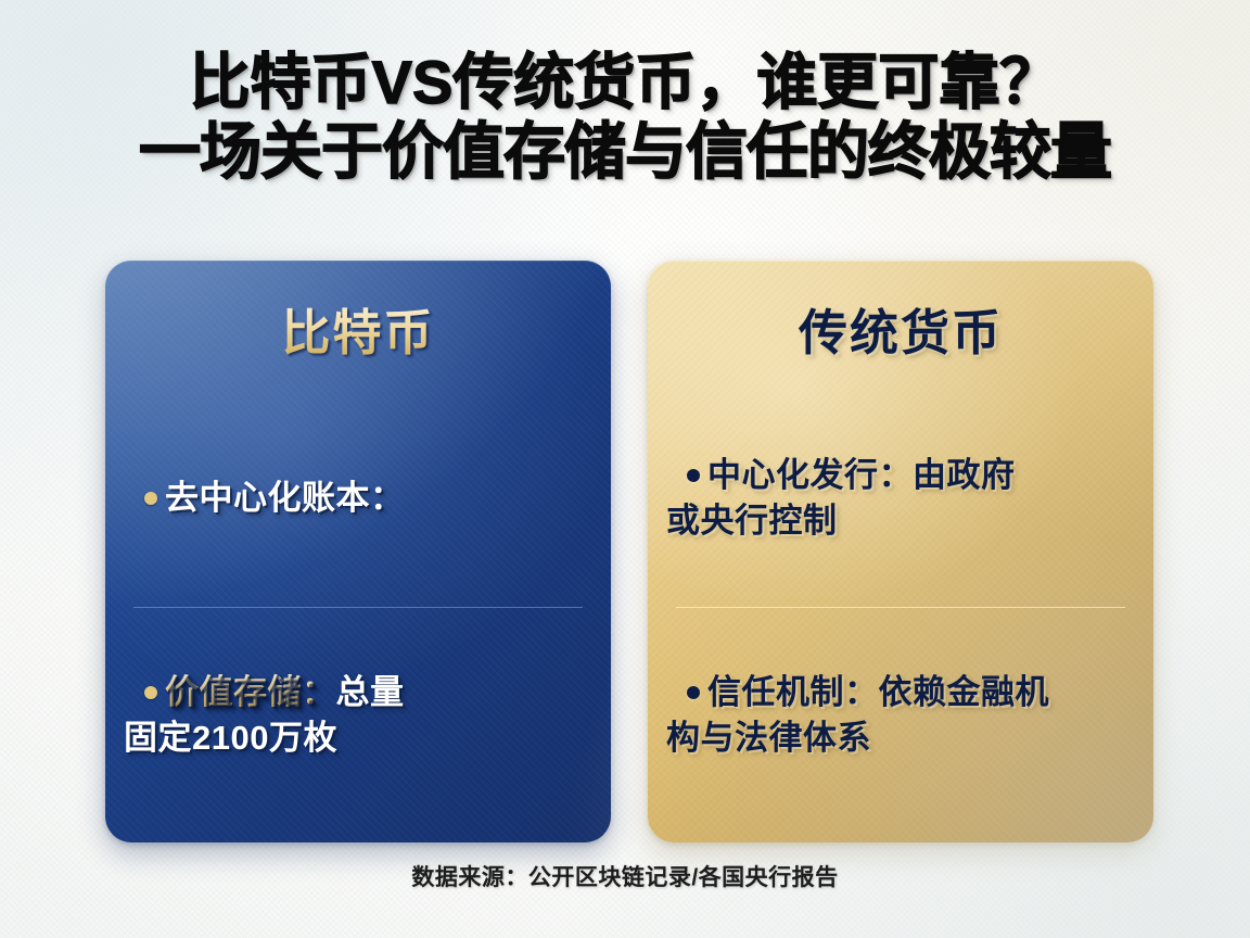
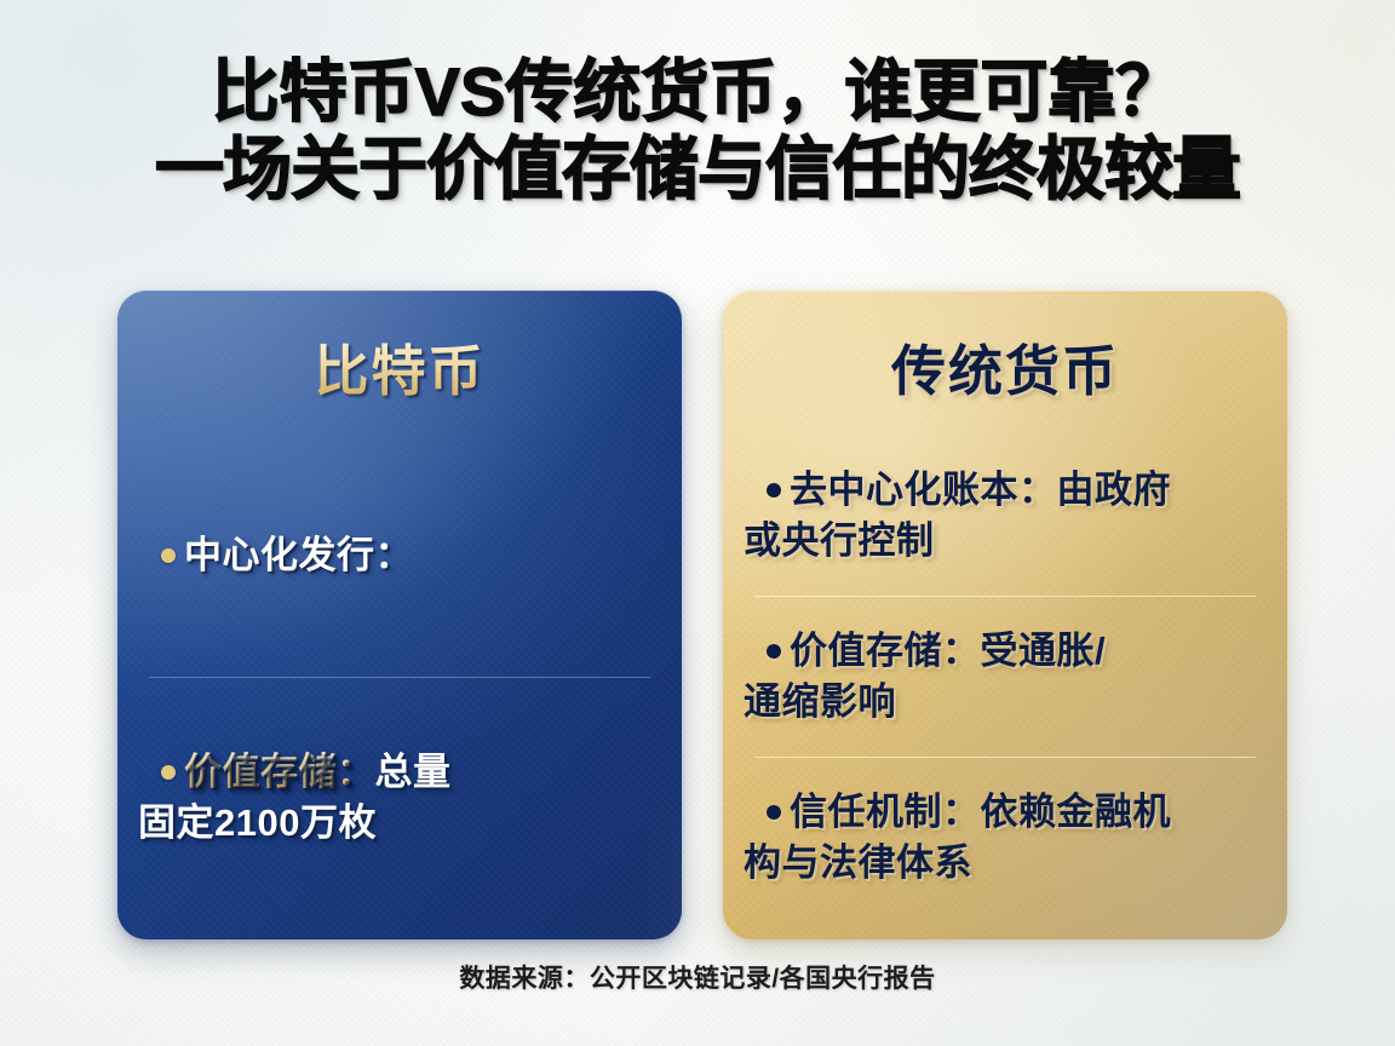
  比特币VS传统货币，谁更可靠？
  一场关于价值存储与信任的终极较量
  比特币
- 去中心化账本：
+ 中心化发行：
  价值存储：总量
  固定2100万枚
  传统货币
- 中心化发行：由政府
+ 去中心化账本：由政府
  或央行控制
+ 价值存储：受通胀/
+ 通缩影响
  信任机制：依赖金融机
  构与法律体系
  数据来源：公开区块链记录/各国央行报告
